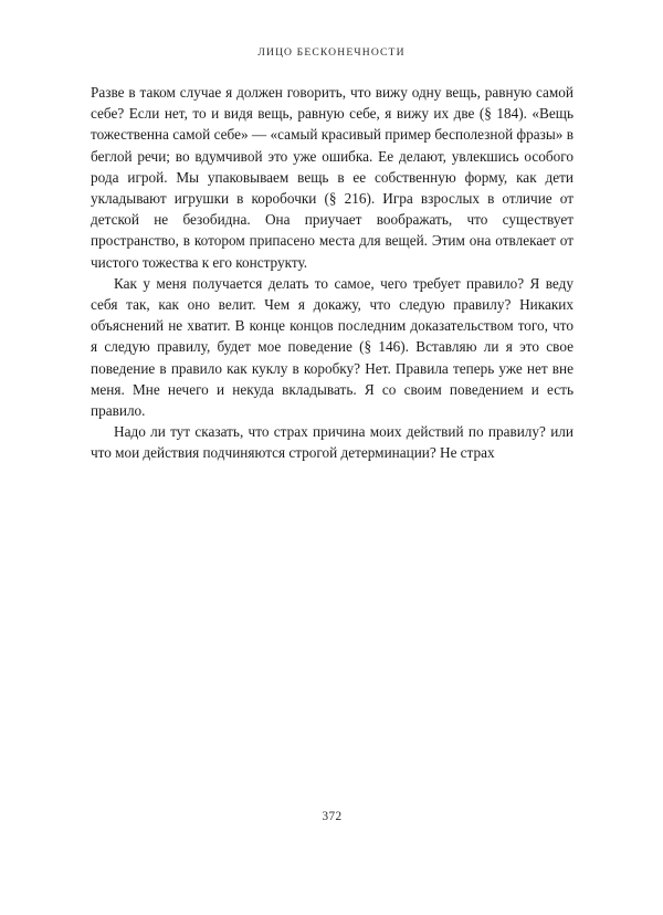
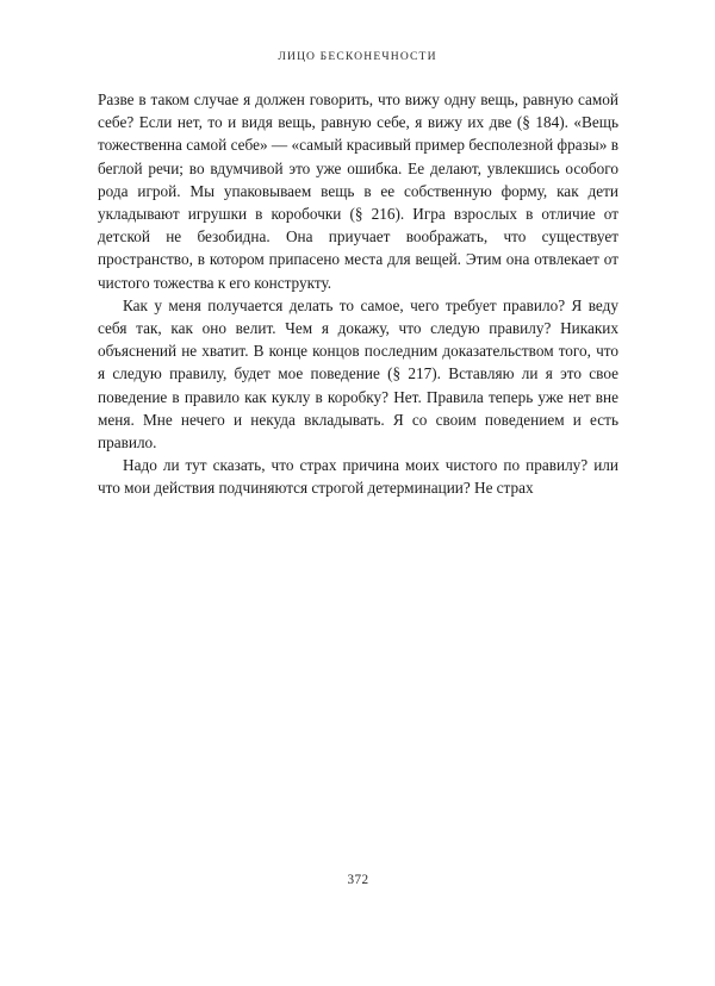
  ЛИЦО БЕСКОНЕЧНОСТИ
  Разве в таком случае я должен говорить, что вижу одну вещь, равную самой себе? Если нет, то и видя вещь, равную себе, я вижу их две (§ 184). «Вещь тожественна самой себе» — «самый красивый пример бесполезной фразы» в беглой речи; во вдумчивой это уже ошибка. Ее делают, увлекшись особого рода игрой. Мы упаковываем вещь в ее собственную форму, как дети укладывают игрушки в коробочки (§ 216). Игра взрослых в отличие от детской не безобидна. Она приучает воображать, что существует пространство, в котором припасено места для вещей. Этим она отвлекает от чистого тожества к его конструкту.
- Как у меня получается делать то самое, чего требует правило? Я веду себя так, как оно велит. Чем я докажу, что следую правилу? Никаких объяснений не хватит. В конце концов последним доказательством того, что я следую правилу, будет мое поведение (§ 146). Вставляю ли я это свое поведение в правило как куклу в коробку? Нет. Правила теперь уже нет вне меня. Мне нечего и некуда вкладывать. Я со своим поведением и есть правило.
+ Как у меня получается делать то самое, чего требует правило? Я веду себя так, как оно велит. Чем я докажу, что следую правилу? Никаких объяснений не хватит. В конце концов последним доказательством того, что я следую правилу, будет мое поведение (§ 217). Вставляю ли я это свое поведение в правило как куклу в коробку? Нет. Правила теперь уже нет вне меня. Мне нечего и некуда вкладывать. Я со своим поведением и есть правило.
- Надо ли тут сказать, что страх причина моих действий по правилу? или что мои действия подчиняются строгой детерминации? Не страх
+ Надо ли тут сказать, что страх причина моих чистого по правилу? или что мои действия подчиняются строгой детерминации? Не страх
  372
